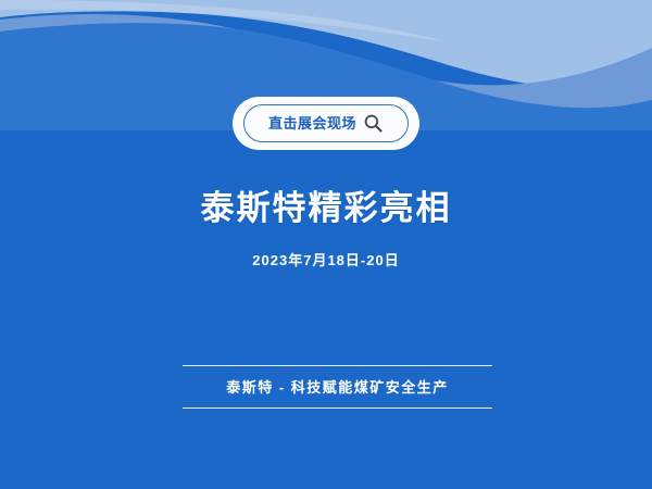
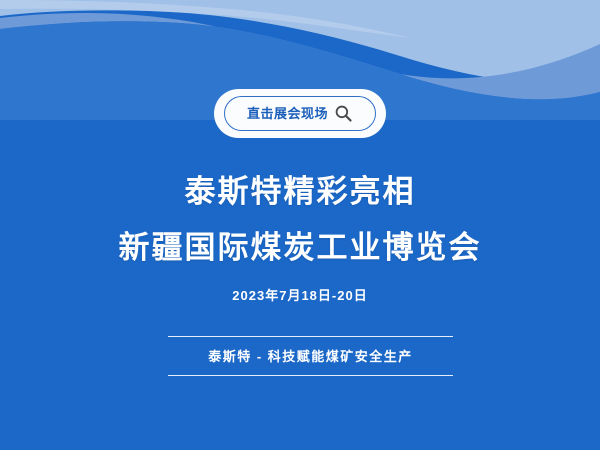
  直击展会现场
  泰斯特精彩亮相
+ 新疆国际煤炭工业博览会
  2023年7月18日-20日
  泰斯特 - 科技赋能煤矿安全生产
